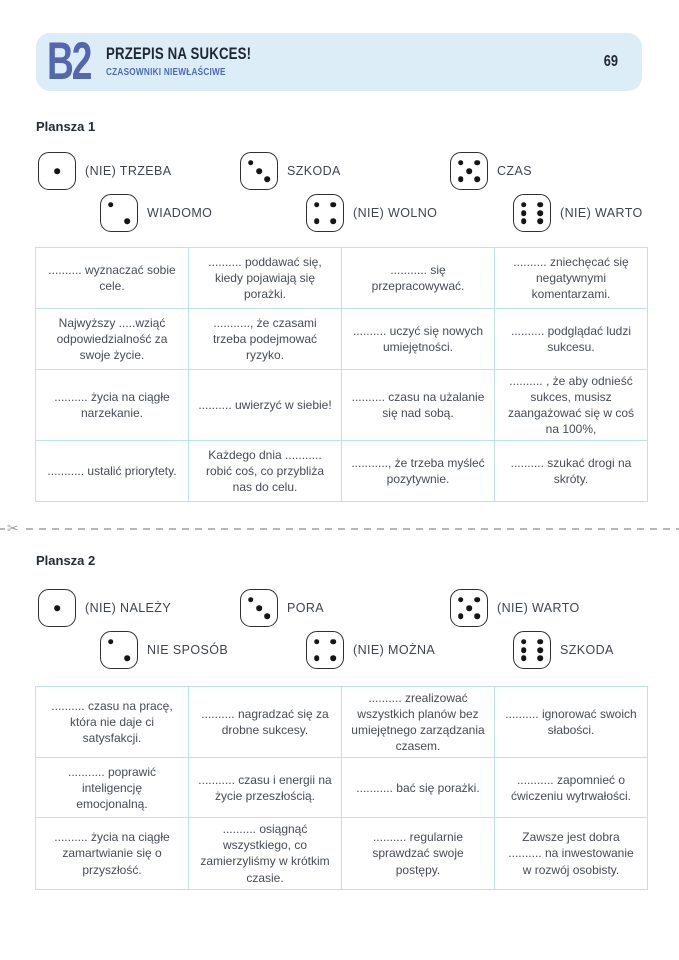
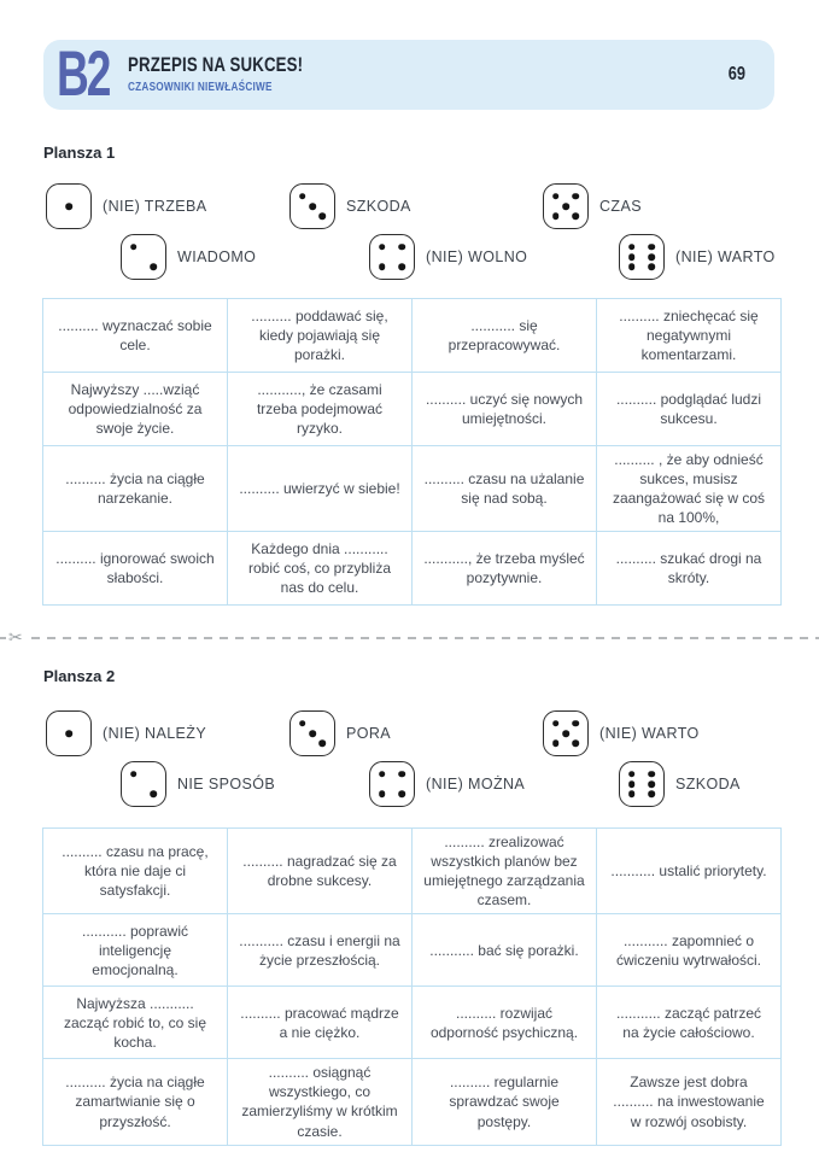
  B2
  PRZEPIS NA SUKCES!
  CZASOWNIKI NIEWŁAŚCIWE
  69
  Plansza 1
  (NIE) TRZEBA
  SZKODA
  CZAS
  WIADOMO
  (NIE) WOLNO
  (NIE) WARTO
  .......... wyznaczać sobie cele.	.......... poddawać się, kiedy pojawiają się porażki.	........... się przepracowywać.	.......... zniechęcać się negatywnymi komentarzami.
  Najwyższy .....wziąć odpowiedzialność za swoje życie.	..........., że czasami trzeba podejmować ryzyko.	.......... uczyć się nowych umiejętności.	.......... podglądać ludzi sukcesu.
  .......... życia na ciągłe narzekanie.	.......... uwierzyć w siebie!	.......... czasu na użalanie się nad sobą.	.......... , że aby odnieść sukces, musisz zaangażować się w coś na 100%,
- ........... ustalić priorytety.	Każdego dnia ........... robić coś, co przybliża nas do celu.	..........., że trzeba myśleć pozytywnie.	.......... szukać drogi na skróty.
+ .......... ignorować swoich słabości.	Każdego dnia ........... robić coś, co przybliża nas do celu.	..........., że trzeba myśleć pozytywnie.	.......... szukać drogi na skróty.
  ✂
  Plansza 2
  (NIE) NALEŻY
  PORA
  (NIE) WARTO
  NIE SPOSÓB
  (NIE) MOŻNA
  SZKODA
- .......... czasu na pracę, która nie daje ci satysfakcji.	.......... nagradzać się za drobne sukcesy.	.......... zrealizować wszystkich planów bez umiejętnego zarządzania czasem.	.......... ignorować swoich słabości.
+ .......... czasu na pracę, która nie daje ci satysfakcji.	.......... nagradzać się za drobne sukcesy.	.......... zrealizować wszystkich planów bez umiejętnego zarządzania czasem.	........... ustalić priorytety.
  ........... poprawić inteligencję emocjonalną.	........... czasu i energii na życie przeszłością.	........... bać się porażki.	........... zapomnieć o ćwiczeniu wytrwałości.
+ Najwyższa ........... zacząć robić to, co się kocha.	.......... pracować mądrze a nie ciężko.	.......... rozwijać odporność psychiczną.	........... zacząć patrzeć na życie całościowo.
  .......... życia na ciągłe zamartwianie się o przyszłość.	.......... osiągnąć wszystkiego, co zamierzyliśmy w krótkim czasie.	.......... regularnie sprawdzać swoje postępy.	Zawsze jest dobra .......... na inwestowanie w rozwój osobisty.
